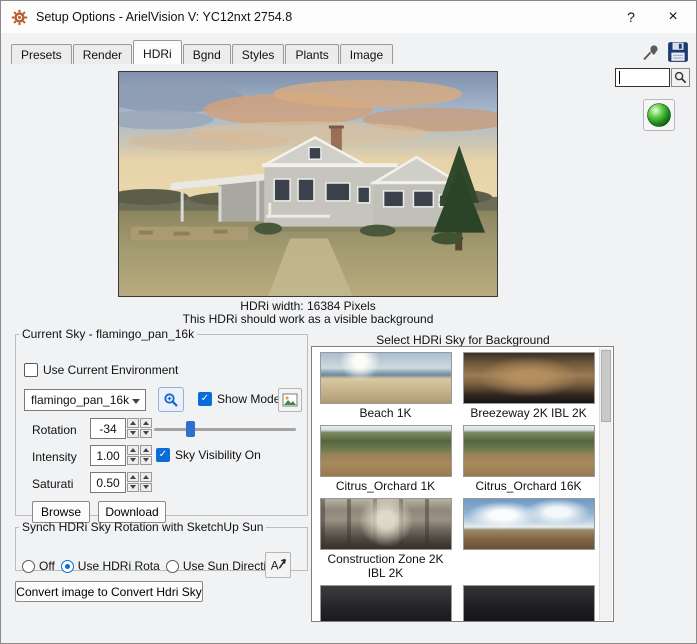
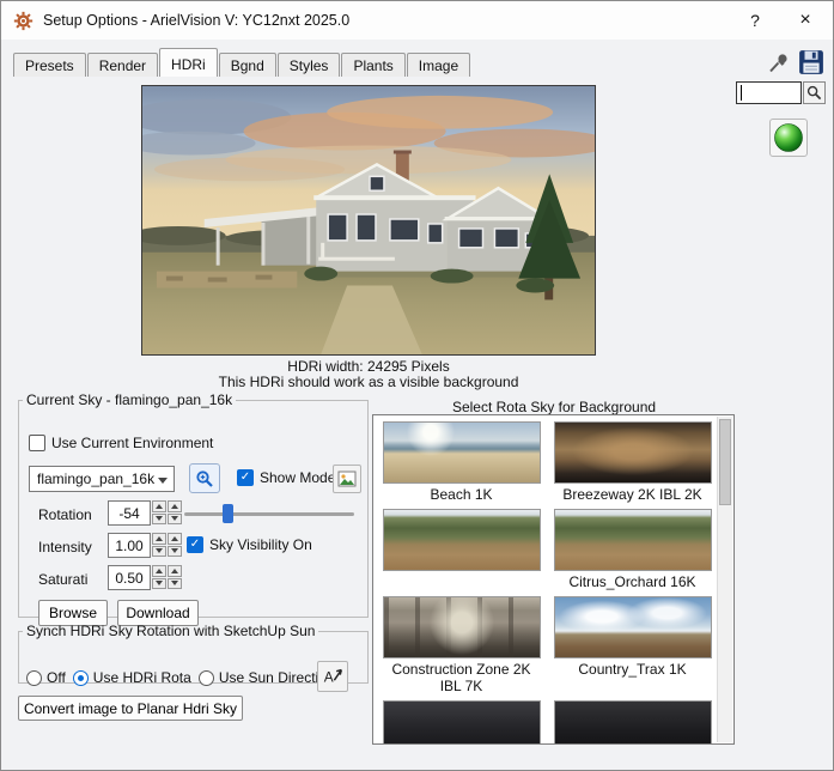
- Setup Options - ArielVision V: YC12nxt 2754.8
+ Setup Options - ArielVision V: YC12nxt 2025.0
  ?
  ×
  Presets
  Render
  HDRi
  Bgnd
  Styles
  Plants
  Image
- HDRi width: 16384 Pixels
+ HDRi width: 24295 Pixels
  This HDRi should work as a visible background
  Current Sky - flamingo_pan_16k
  Use Current Environment
  flamingo_pan_16k
  ✓
  Show Mod
  Rotation
- -34
+ -54
  Intensity
  1.00
  ✓
  Sky Visibility On
  Saturati
  0.50
  Browse
  Download
  Synch HDRi Sky Rotation with SketchUp Sun
  Off
  Use HDRi Rota
  Use Sun Direct
  A
- Convert image to Convert Hdri Sky
+ Convert image to Planar Hdri Sky
- Select HDRi Sky for Background
+ Select Rota Sky for Background
  Beach 1K
  Breezeway 2K IBL 2K
- Citrus_Orchard 1K
  Citrus_Orchard 16K
- Construction Zone 2K IBL 2K
+ Construction Zone 2K IBL 7K
+ Country_Trax 1K
